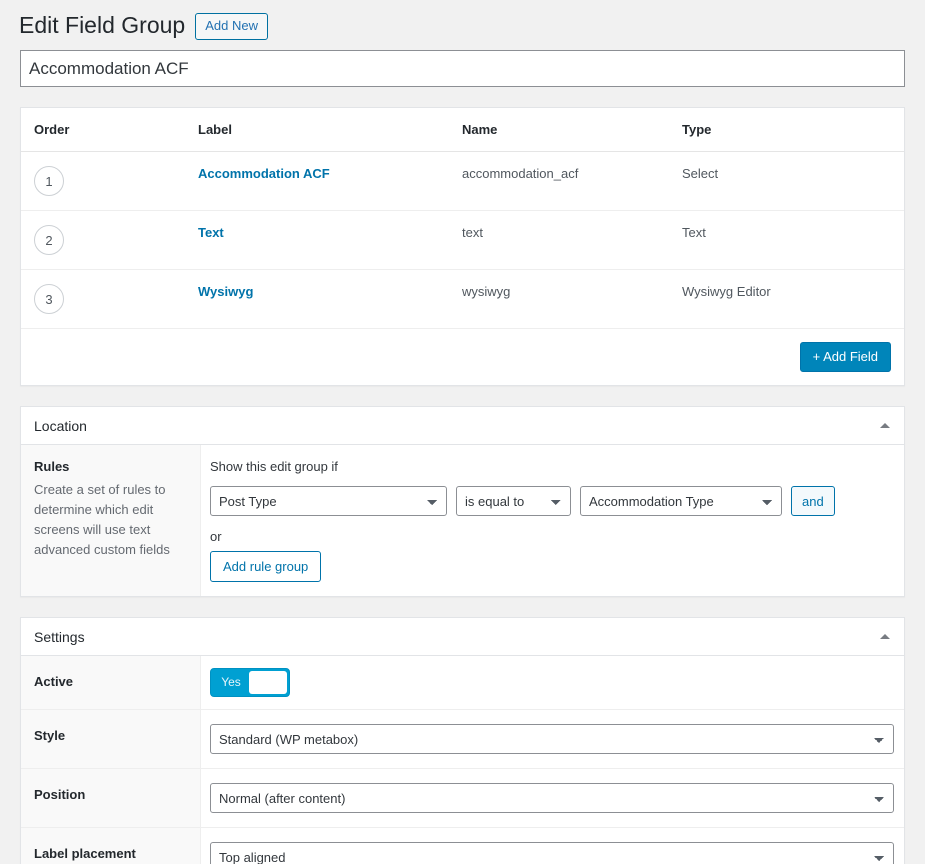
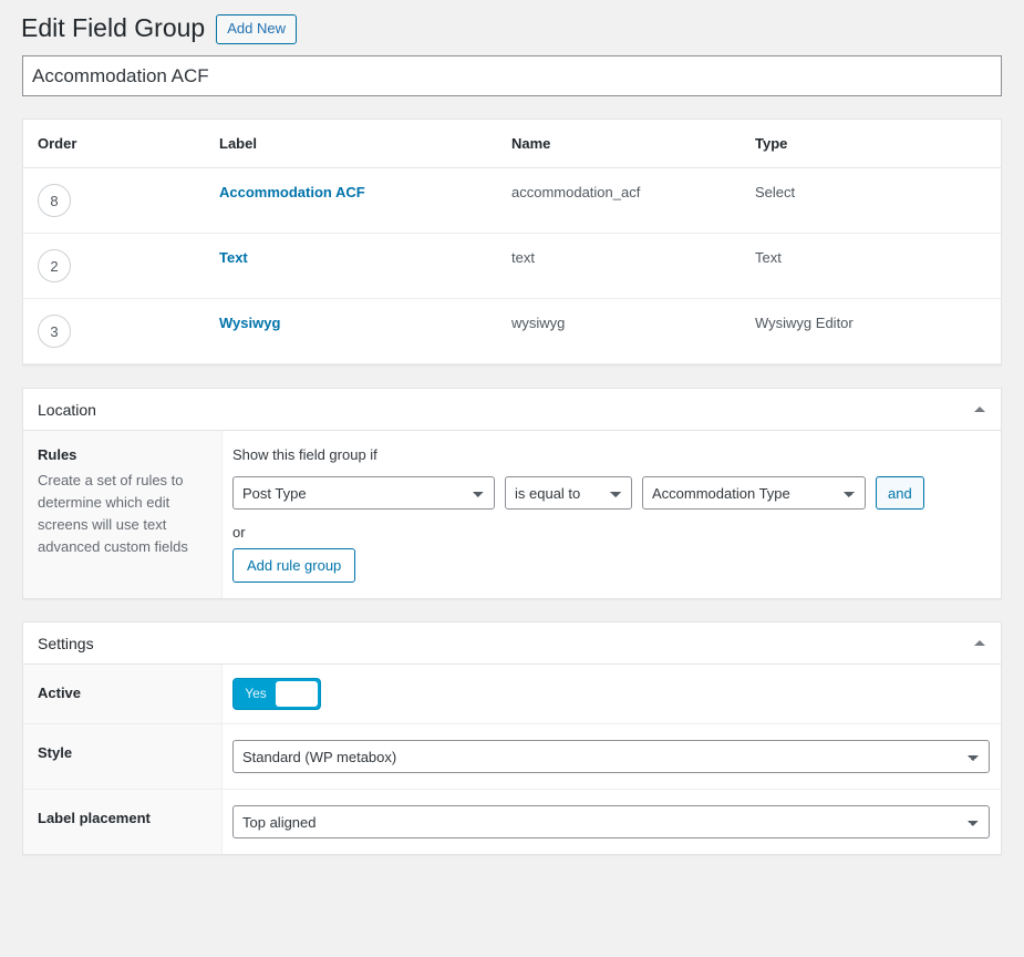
  Edit Field Group
  Add New
  Accommodation ACF
  Order	Label	Name	Type
- 1	Accommodation ACF	accommodation_acf	Select
+ 8	Accommodation ACF	accommodation_acf	Select
  2	Text	text	Text
  3	Wysiwyg	wysiwyg	Wysiwyg Editor
- + Add Field
  Location
  Rules
  Create a set of rules to determine which edit screens will use text advanced custom fields
- Show this edit group if
+ Show this field group if
  Post Type
  is equal to
  Accommodation Type
  and
  or
  Add rule group
  Settings
  Active
  Yes
  Style
  Standard (WP metabox)
- Position
- Normal (after content)
  Label placement
  Top aligned
